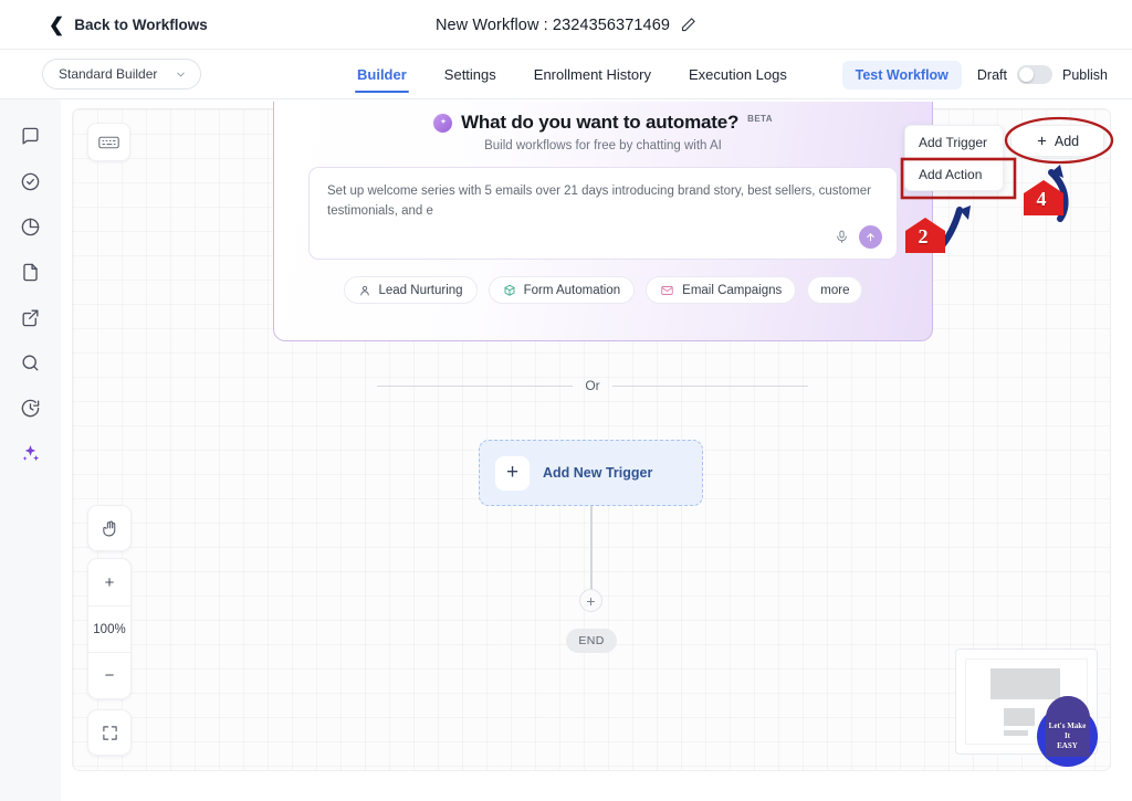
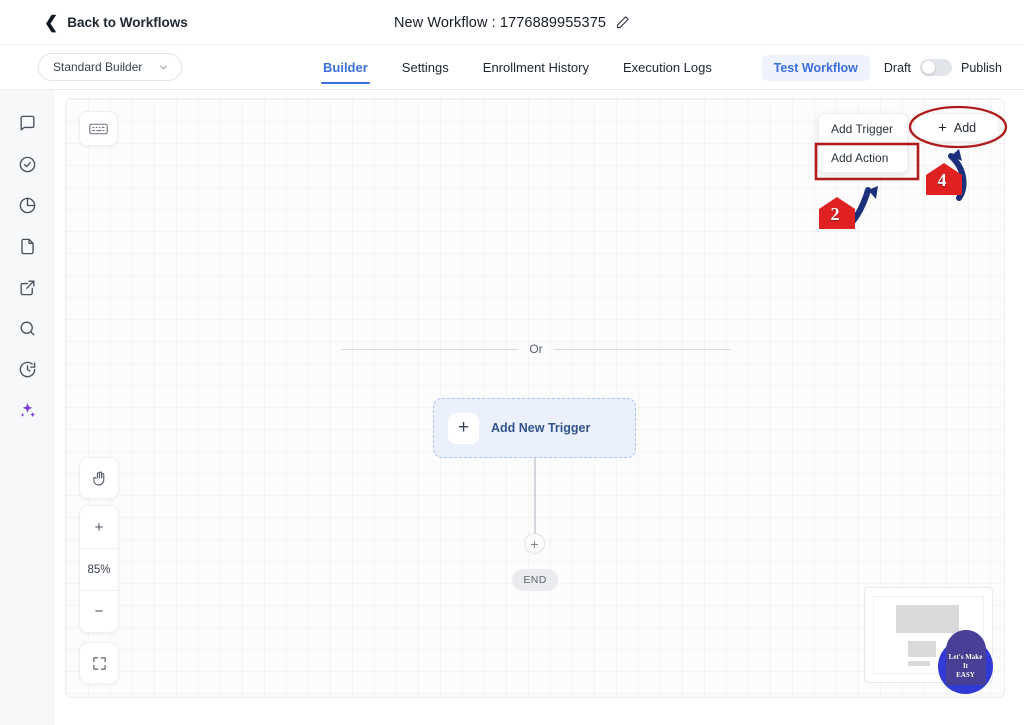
  ❮
  Back to Workflows
- New Workflow : 2324356371469
+ New Workflow : 1776889955375
  Standard Builder
  Builder
  Settings
  Enrollment History
  Execution Logs
  Test Workflow
  Draft
  Publish
- What do you want to automate?
- BETA
- Build workflows for free by chatting with AI
- Set up welcome series with 5 emails over 21 days introducing brand story, best sellers, customer testimonials, and e
- Lead Nurturing
- Form Automation
- Email Campaigns
- more
  Add
  Add Trigger
  Add Action
  4
  2
  Or
  +
  Add New Trigger
  +
  END
  +
- 100%
+ 85%
  −
  Let's Make
  It
  EASY
